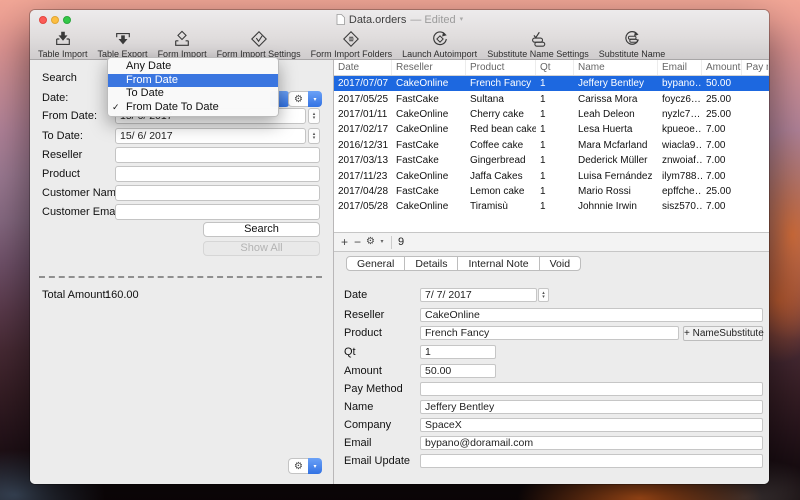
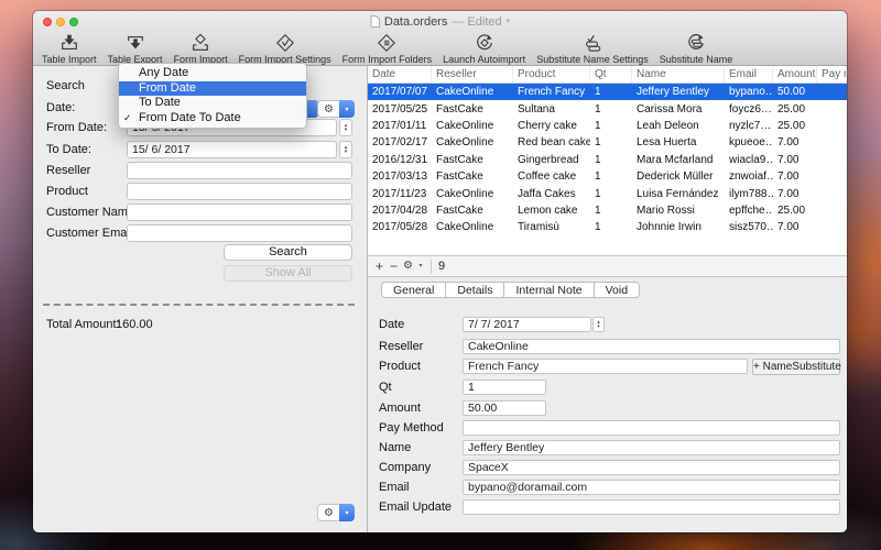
  Data.orders
  — Edited
  Table Import
  Table Export
  Form Import
  Form Import Settings
  Form Import Folders
  Launch Autoimport
  Substitute Name Settings
  Substitute Name
  Search
  Date:
  ⚙
  From Date:
  To Date:
  15/ 6/ 2017
  Reseller
  Product
  Customer Nam
  Customer Ema
  Search
  Show All
  Total Amount:
  160.00
  ⚙
  Date
  Reseller
  Product
  Qt
  Name
  Email
  Amount
  2017/07/07
  CakeOnline
  French Fancy
  1
  Jeffery Bentley
  bypano…
  50.00
  2017/05/25
  FastCake
  Sultana
  1
  Carissa Mora
  foycz6…
  25.00
  2017/01/11
  CakeOnline
  Cherry cake
  1
  Leah Deleon
  nyzlc7…
  25.00
  2017/02/17
  CakeOnline
  Red bean cake
  1
  Lesa Huerta
  kpueoe…
  7.00
  2016/12/31
  FastCake
- Coffee cake
+ Gingerbread
  1
  Mara Mcfarland
  wiacla9…
  7.00
  2017/03/13
  FastCake
- Gingerbread
+ Coffee cake
  1
  Dederick Müller
  znwoiaf…
  7.00
  2017/11/23
  CakeOnline
  Jaffa Cakes
  1
  Luisa Fernández
  ilym788…
  7.00
  2017/04/28
  FastCake
  Lemon cake
  1
  Mario Rossi
  epffche…
  25.00
  2017/05/28
  CakeOnline
  Tiramisù
  1
  Johnnie Irwin
  sisz570…
  7.00
  +
  −
  ⚙
  9
  General
  Details
  Internal Note
  Void
  Date
  7/ 7/ 2017
  Reseller
  CakeOnline
  Product
  French Fancy
  + NameSubstitute
  Qt
  1
  Amount
  50.00
  Pay Method
  Name
  Jeffery Bentley
  Company
  SpaceX
  Email
  bypano@doramail.com
  Email Update
  Any Date
  From Date
  To Date
  ✓
  From Date To Date
